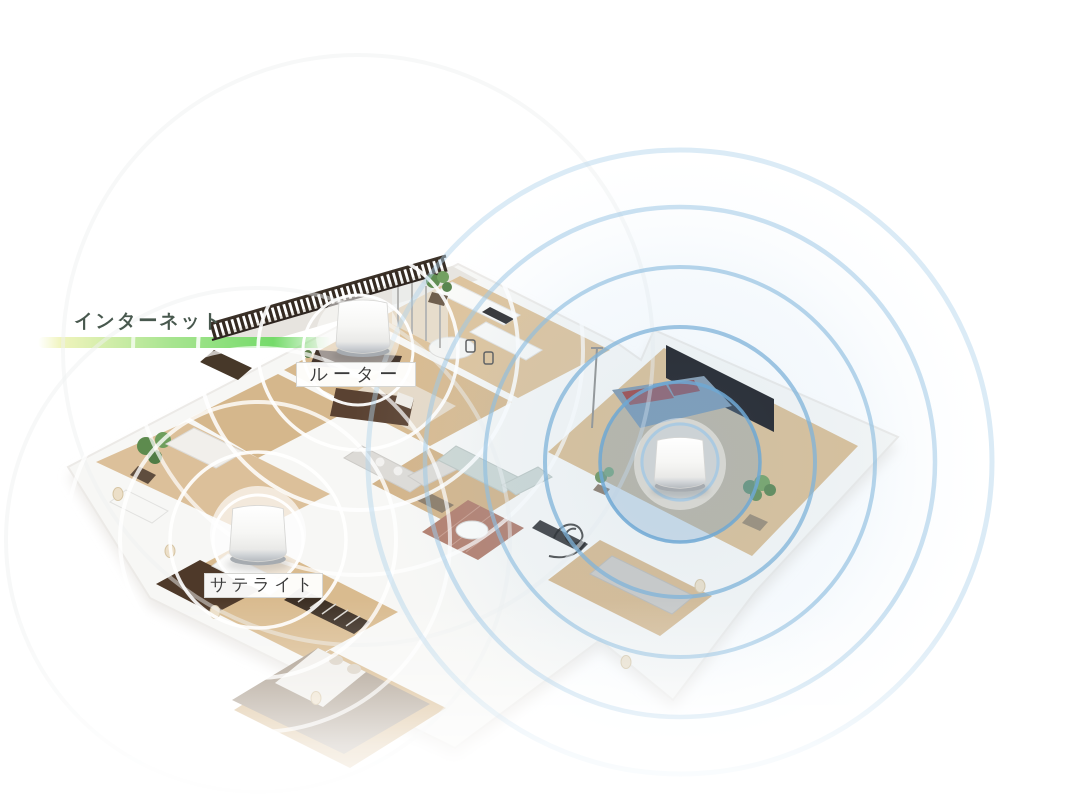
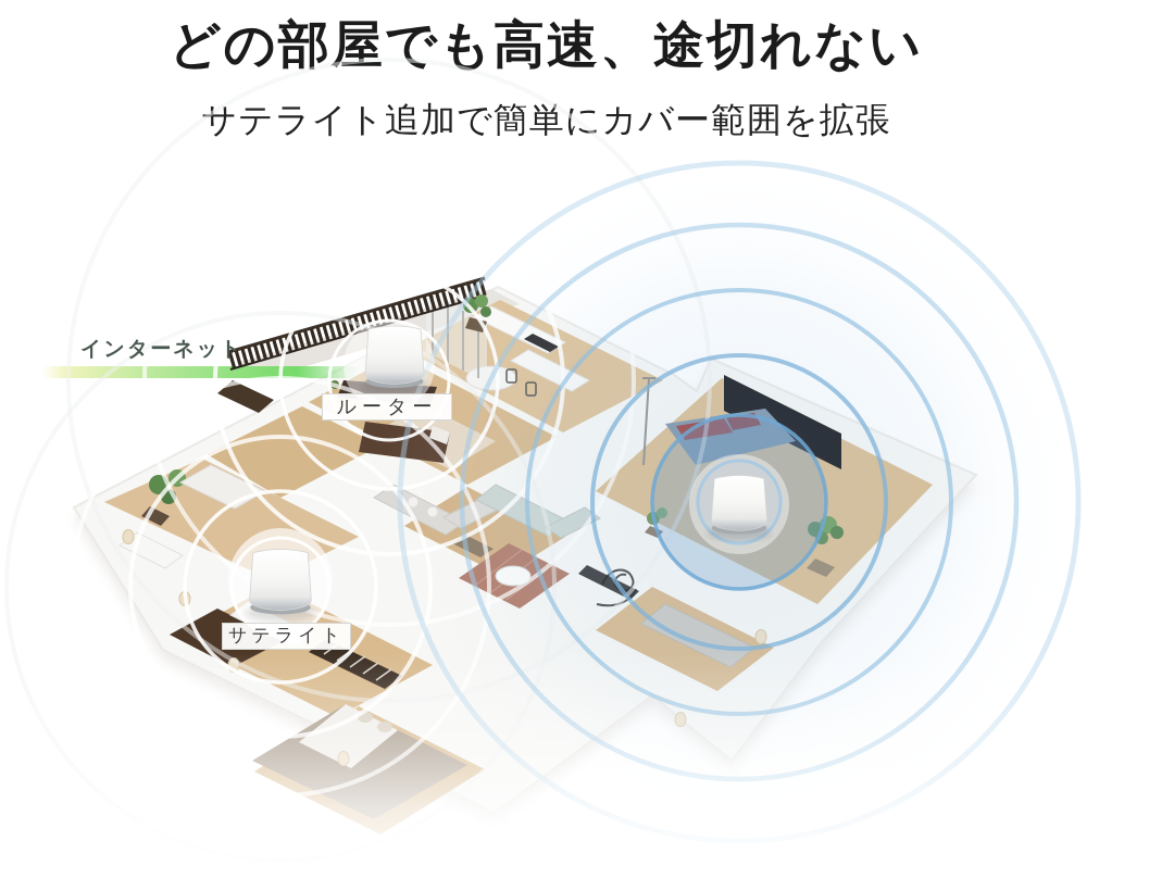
+ どの部屋でも高速、途切れない
+ サテライト追加で簡単にカバー範囲を拡張
  インターネット
  ルーター
  サテライト
